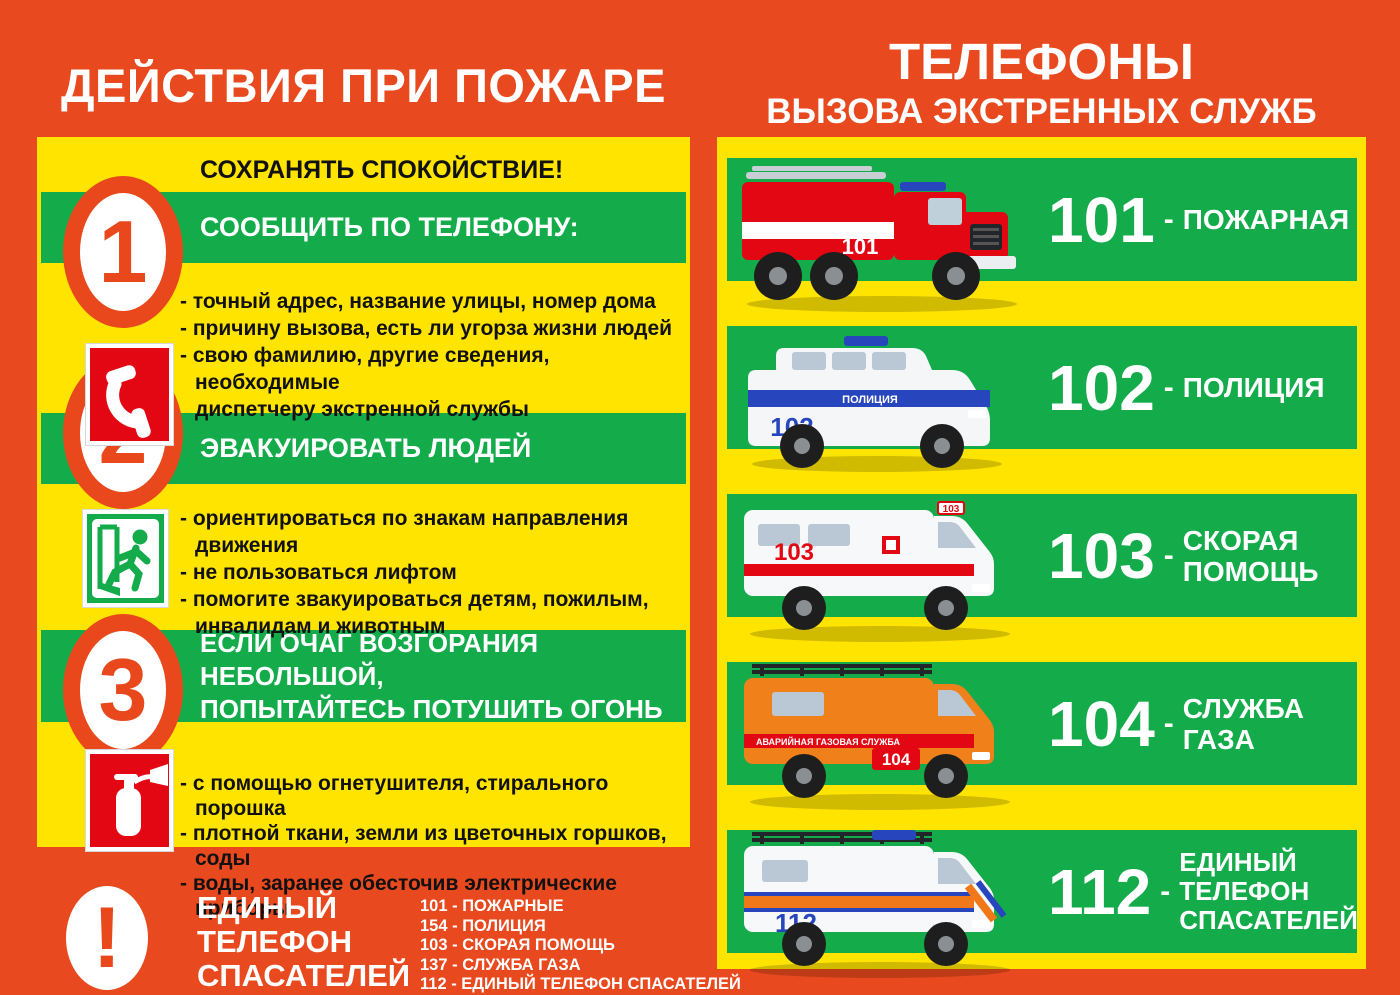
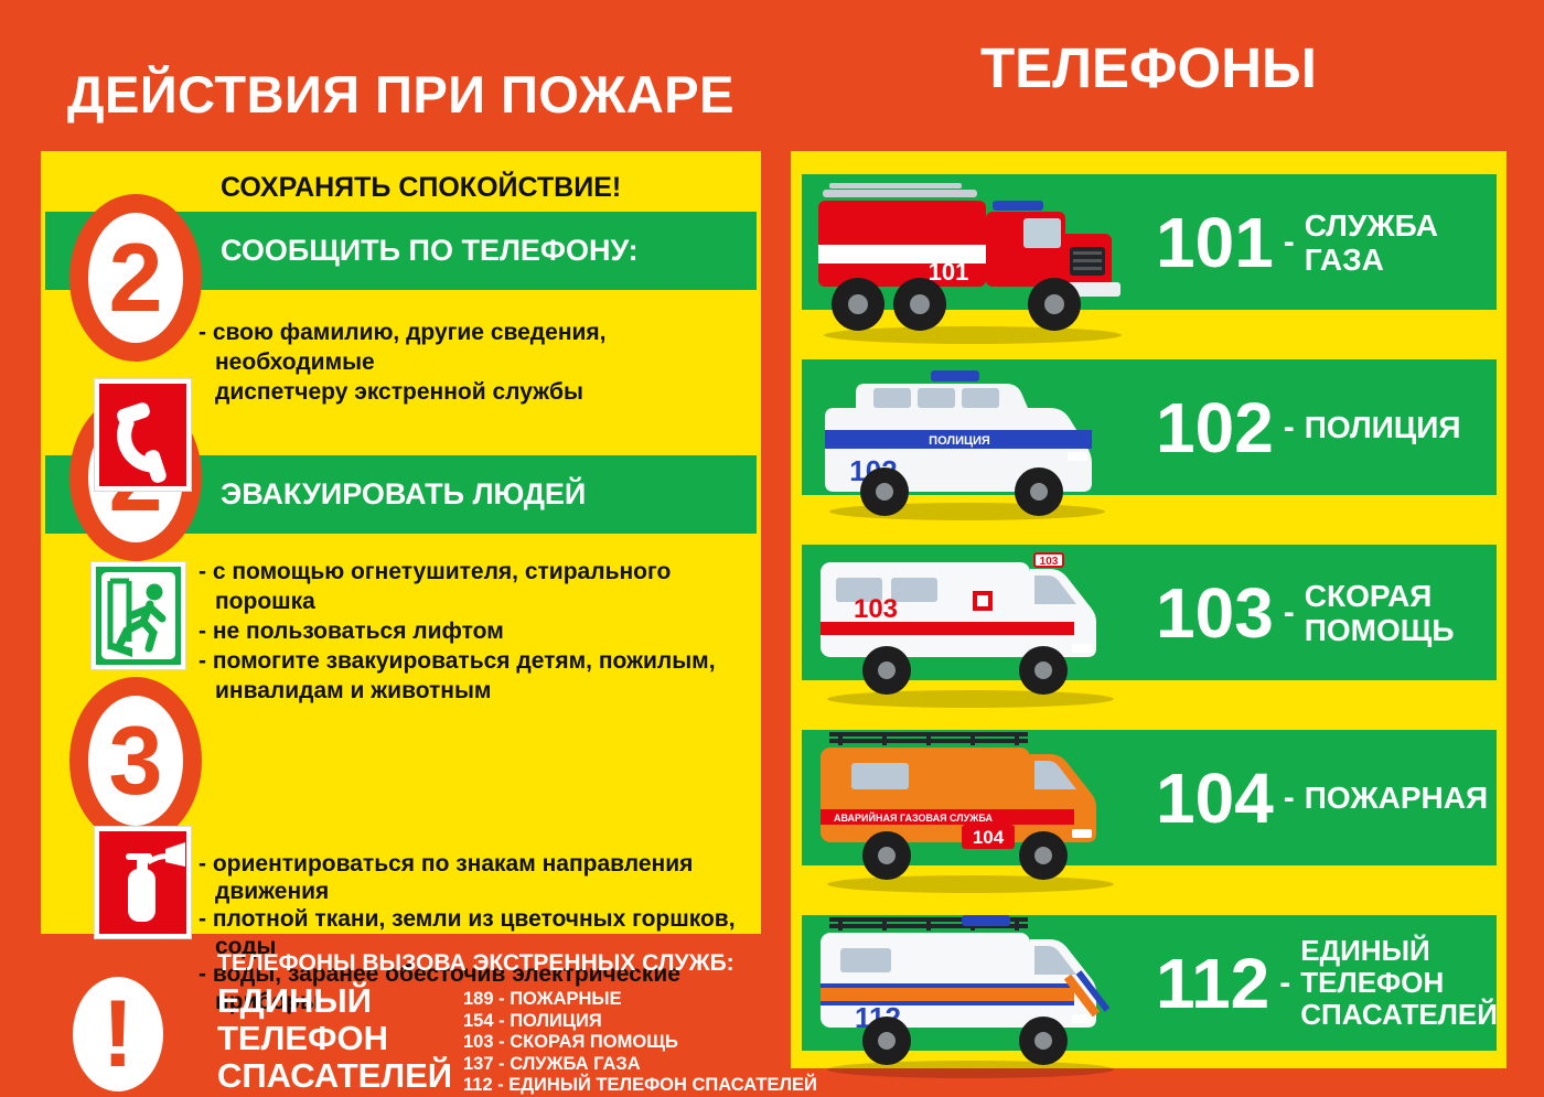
  ДЕЙСТВИЯ ПРИ ПОЖАРЕ
  СОХРАНЯТЬ СПОКОЙСТВИЕ!
  СООБЩИТЬ ПО ТЕЛЕФОНУ:
  ЭВАКУИРОВАТЬ ЛЮДЕЙ
- ЕСЛИ ОЧАГ ВОЗГОРАНИЯ НЕБОЛЬШОЙ,
- ПОПЫТАЙТЕСЬ ПОТУШИТЬ ОГОНЬ
- 1
+ 2
  3
- - точный адрес, название улицы, номер дома
- - причину вызова, есть ли угорза жизни людей
  - свою фамилию, другие сведения, необходимые
  диспетчеру экстренной службы
- - ориентироваться по знакам направления движения
+ - с помощью огнетушителя, стирального порошка
  - не пользоваться лифтом
  - помогите звакуироваться детям, пожилым,
  инвалидам и животным
- - с помощью огнетушителя, стирального порошка
+ - ориентироваться по знакам направления движения
  - плотной ткани, земли из цветочных горшков, соды
  - воды, заранее обесточив электрические приборы
  !
+ ТЕЛЕФОНЫ ВЫЗОВА ЭКСТРЕННЫХ СЛУЖБ:
  ЕДИНЫЙ
  ТЕЛЕФОН
  СПАСАТЕЛЕЙ
- 101 - ПОЖАРНЫЕ
+ 189 - ПОЖАРНЫЕ
  154 - ПОЛИЦИЯ
  103 - СКОРАЯ ПОМОЩЬ
  137 - СЛУЖБА ГАЗА
  112 - ЕДИНЫЙ ТЕЛЕФОН СПАСАТЕЛЕЙ
  ТЕЛЕФОНЫ
- ВЫЗОВА ЭКСТРЕННЫХ СЛУЖБ
  101
  ПОЛИЦИЯ
  103
  103
  АВАРИЙНАЯ ГАЗОВАЯ СЛУЖБА
  104
  101
  -
- ПОЖАРНАЯ
+ СЛУЖБА ГАЗА
  102
  -
  ПОЛИЦИЯ
  103
  -
  СКОРАЯ
  ПОМОЩЬ
  104
  -
- СЛУЖБА ГАЗА
+ ПОЖАРНАЯ
  112
  -
  ЕДИНЫЙ
  ТЕЛЕФОН
  СПАСАТЕЛЕЙ
